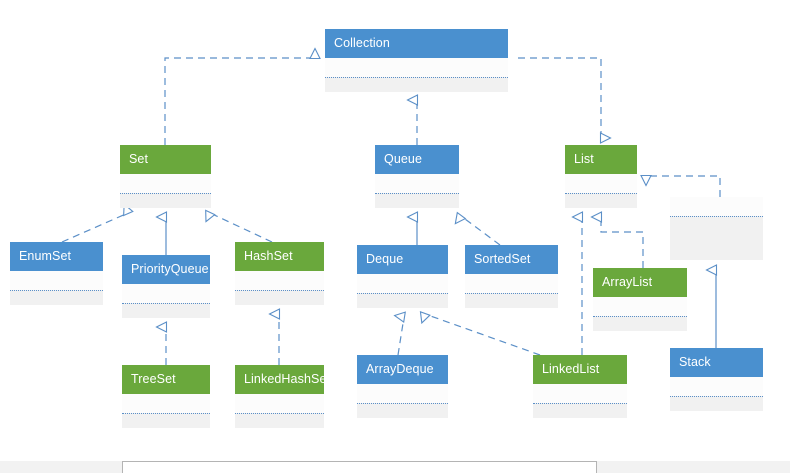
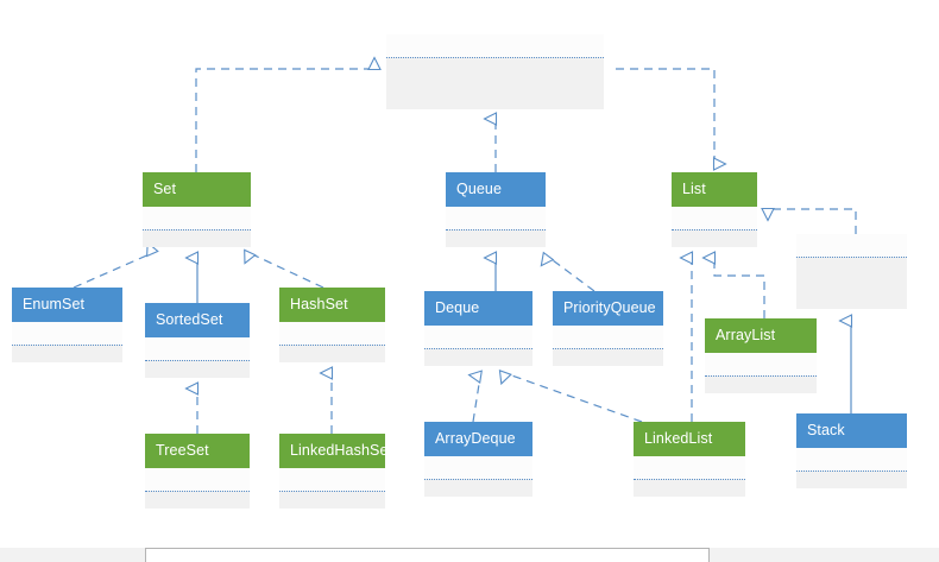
- Collection
  Set
  Queue
  List
  EnumSet
- PriorityQueue
+ SortedSet
  HashSet
  Deque
- SortedSet
+ PriorityQueue
  ArrayList
  TreeSet
  LinkedHashSe
  ArrayDeque
  LinkedList
  Stack
